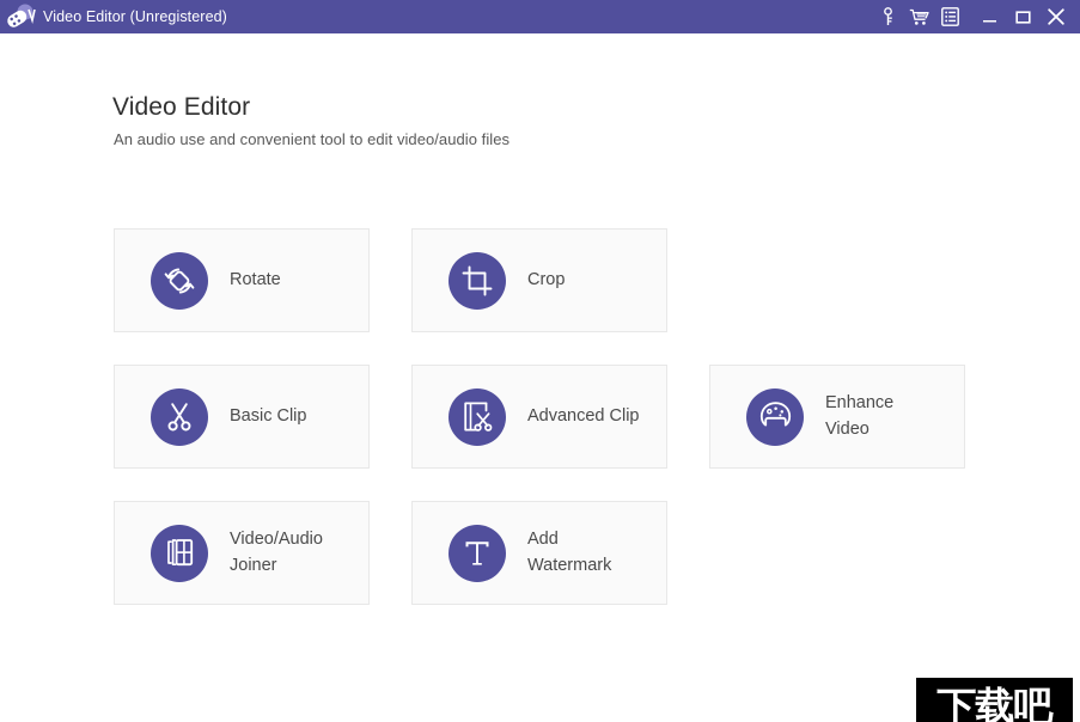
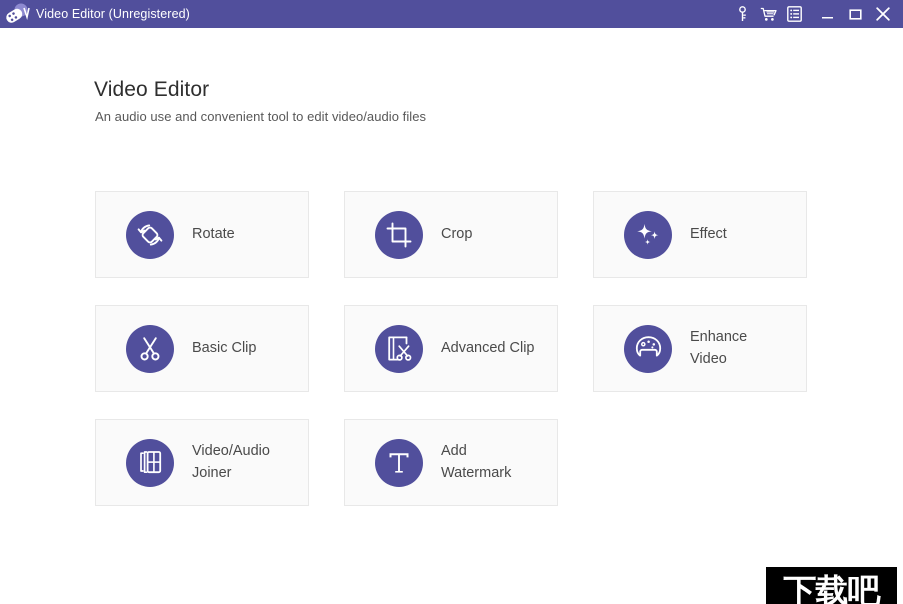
  Video Editor (Unregistered)
  Video Editor
  An audio use and convenient tool to edit video/audio files
  Rotate
  Crop
+ Effect
  Basic Clip
  Advanced Clip
  Enhance
  Video
  Video/Audio
  Joiner
  Add
  Watermark
  下载吧
